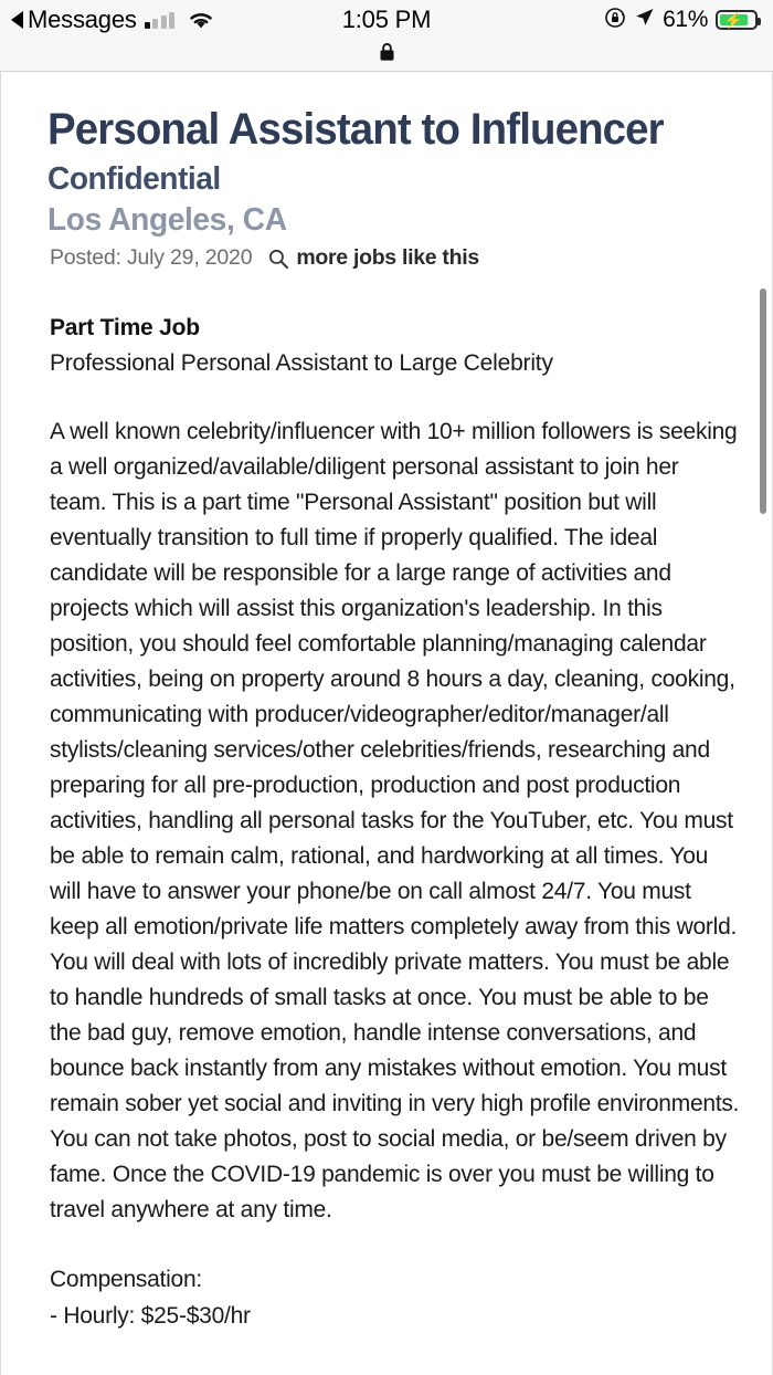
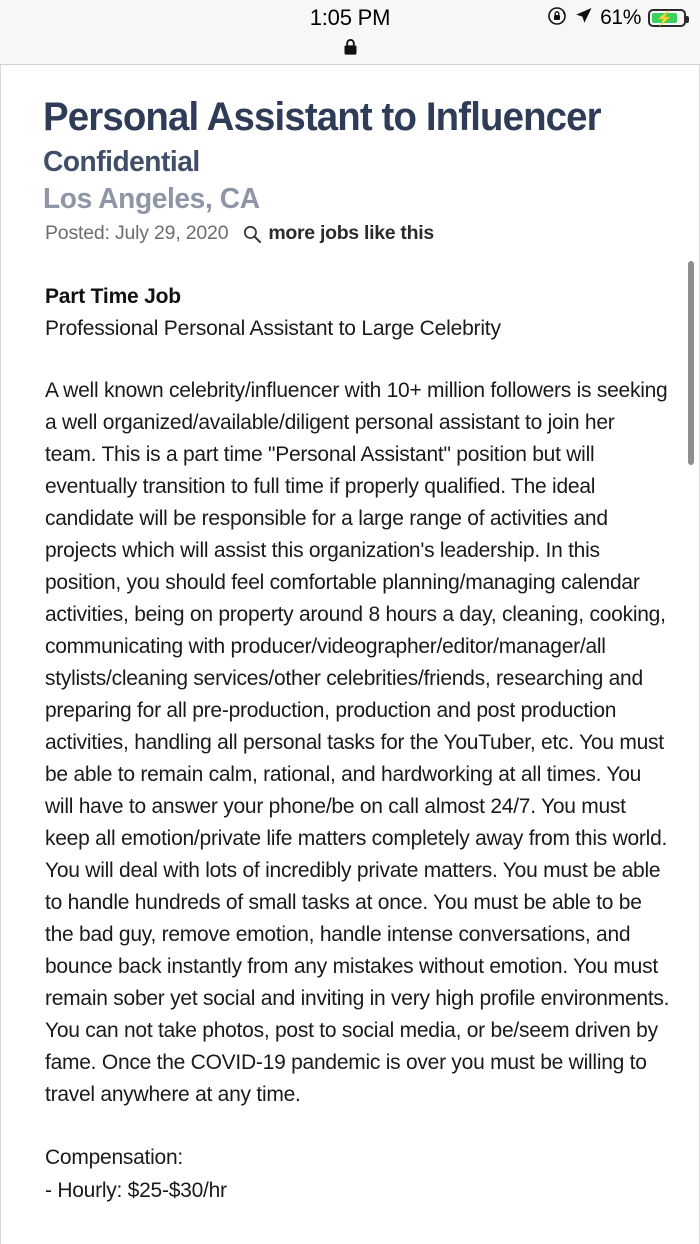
- Messages
  1:05 PM
  61%
  ⚡
  Personal Assistant to Influencer
  Confidential
  Los Angeles, CA
  Posted: July 29, 2020
  more jobs like this
  Part Time Job
  Professional Personal Assistant to Large Celebrity
  A well known celebrity/influencer with 10+ million followers is seeking a well organized/available/diligent personal assistant to join her team. This is a part time "Personal Assistant" position but will eventually transition to full time if properly qualified. The ideal candidate will be responsible for a large range of activities and projects which will assist this organization's leadership. In this position, you should feel comfortable planning/managing calendar activities, being on property around 8 hours a day, cleaning, cooking, communicating with producer/videographer/editor/manager/all stylists/cleaning services/other celebrities/friends, researching and preparing for all pre-production, production and post production activities, handling all personal tasks for the YouTuber, etc. You must be able to remain calm, rational, and hardworking at all times. You will have to answer your phone/be on call almost 24/7. You must keep all emotion/private life matters completely away from this world. You will deal with lots of incredibly private matters. You must be able to handle hundreds of small tasks at once. You must be able to be the bad guy, remove emotion, handle intense conversations, and bounce back instantly from any mistakes without emotion. You must remain sober yet social and inviting in very high profile environments. You can not take photos, post to social media, or be/seem driven by fame. Once the COVID-19 pandemic is over you must be willing to travel anywhere at any time.
  Compensation:
  - Hourly: $25-$30/hr
